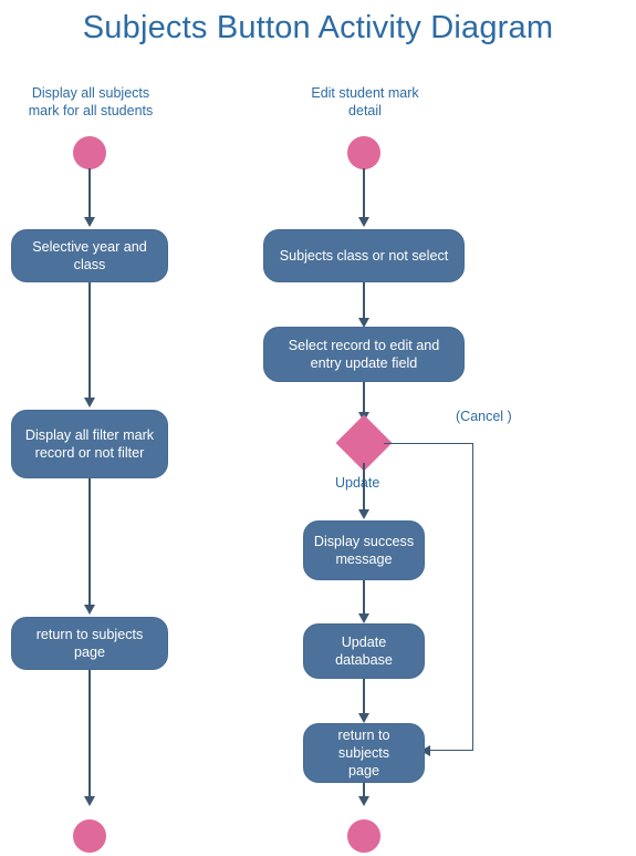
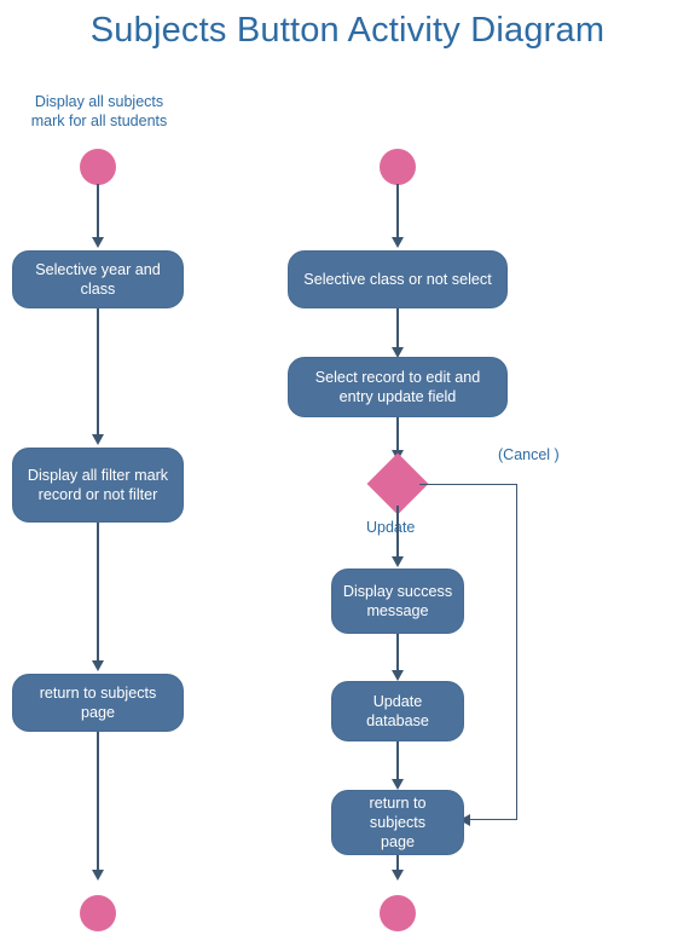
  Subjects Button Activity Diagram
  Display all subjects
  mark for all students
- Edit student mark
- detail
  Selective year and
  class
  Display all filter mark
  record or not filter
  return to subjects
  page
- Subjects class or not select
+ Selective class or not select
  Select record to edit and
  entry update field
  Updte
  (Cancel )
  Display success
  message
  Update database
  return to subjects
  page
